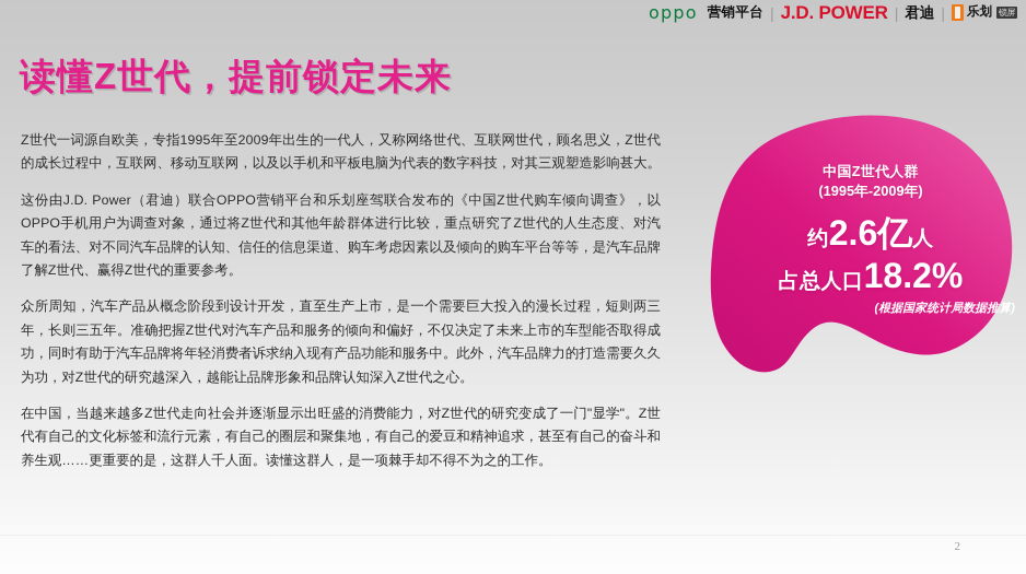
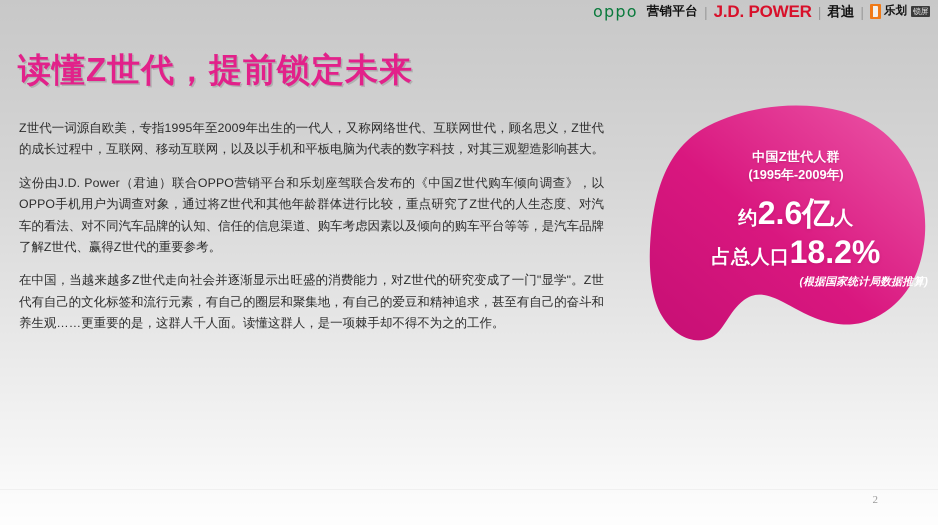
  oppo
  营销平台
  |
  J.D. POWER
  |
  君迪
  |
  乐划
  锁屏
  读懂Z世代，提前锁定未来
  Z世代一词源自欧美，专指1995年至2009年出生的一代人，又称网络世代、互联网世代，顾名思义，Z世代的成长过程中，互联网、移动互联网，以及以手机和平板电脑为代表的数字科技，对其三观塑造影响甚大。
  这份由J.D. Power（君迪）联合OPPO营销平台和乐划座驾联合发布的《中国Z世代购车倾向调查》，以OPPO手机用户为调查对象，通过将Z世代和其他年龄群体进行比较，重点研究了Z世代的人生态度、对汽车的看法、对不同汽车品牌的认知、信任的信息渠道、购车考虑因素以及倾向的购车平台等等，是汽车品牌了解Z世代、赢得Z世代的重要参考。
- 众所周知，汽车产品从概念阶段到设计开发，直至生产上市，是一个需要巨大投入的漫长过程，短则两三年，长则三五年。准确把握Z世代对汽车产品和服务的倾向和偏好，不仅决定了未来上市的车型能否取得成功，同时有助于汽车品牌将年轻消费者诉求纳入现有产品功能和服务中。此外，汽车品牌力的打造需要久久为功，对Z世代的研究越深入，越能让品牌形象和品牌认知深入Z世代之心。
  在中国，当越来越多Z世代走向社会并逐渐显示出旺盛的消费能力，对Z世代的研究变成了一门"显学"。Z世代有自己的文化标签和流行元素，有自己的圈层和聚集地，有自己的爱豆和精神追求，甚至有自己的奋斗和养生观……更重要的是，这群人千人面。读懂这群人，是一项棘手却不得不为之的工作。
  中国Z世代人群
  (1995年-2009年)
  约2.6亿人
  占总人口18.2%
  (根据国家统计局数据推算)
  2
